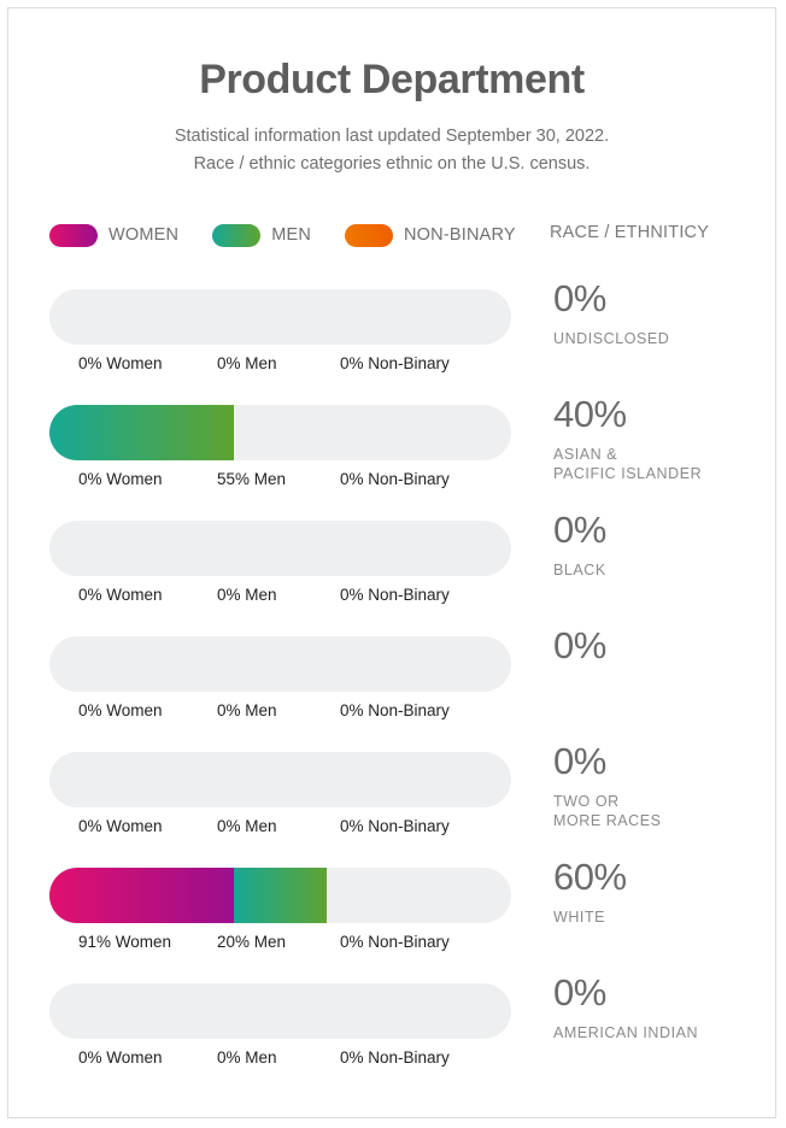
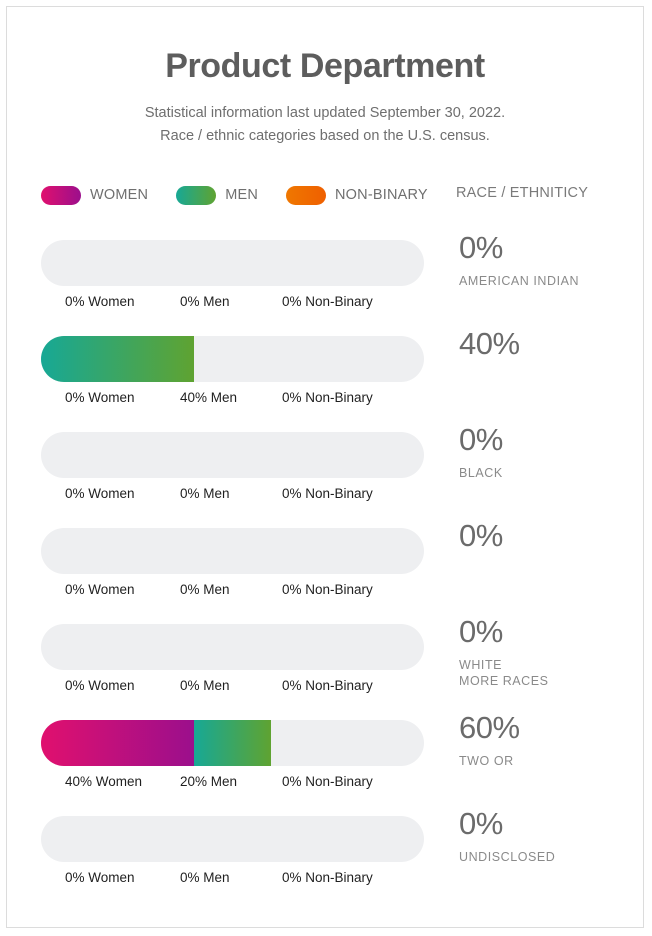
  Product Department
  Statistical information last updated September 30, 2022.
- Race / ethnic categories ethnic on the U.S. census.
+ Race / ethnic categories based on the U.S. census.
  WOMEN
  MEN
  NON-BINARY
  RACE / ETHNITICY
  0% Women
  0% Men
  0% Non-Binary
  0%
- UNDISCLOSED
+ AMERICAN INDIAN
  0% Women
- 55% Men
+ 40% Men
  0% Non-Binary
  40%
- ASIAN &
- PACIFIC ISLANDER
  0% Women
  0% Men
  0% Non-Binary
  0%
  BLACK
  0% Women
  0% Men
  0% Non-Binary
  0%
  0% Women
  0% Men
  0% Non-Binary
  0%
- TWO OR
+ WHITE
  MORE RACES
- 91% Women
+ 40% Women
  20% Men
  0% Non-Binary
  60%
- WHITE
+ TWO OR
  0% Women
  0% Men
  0% Non-Binary
  0%
- AMERICAN INDIAN
+ UNDISCLOSED
